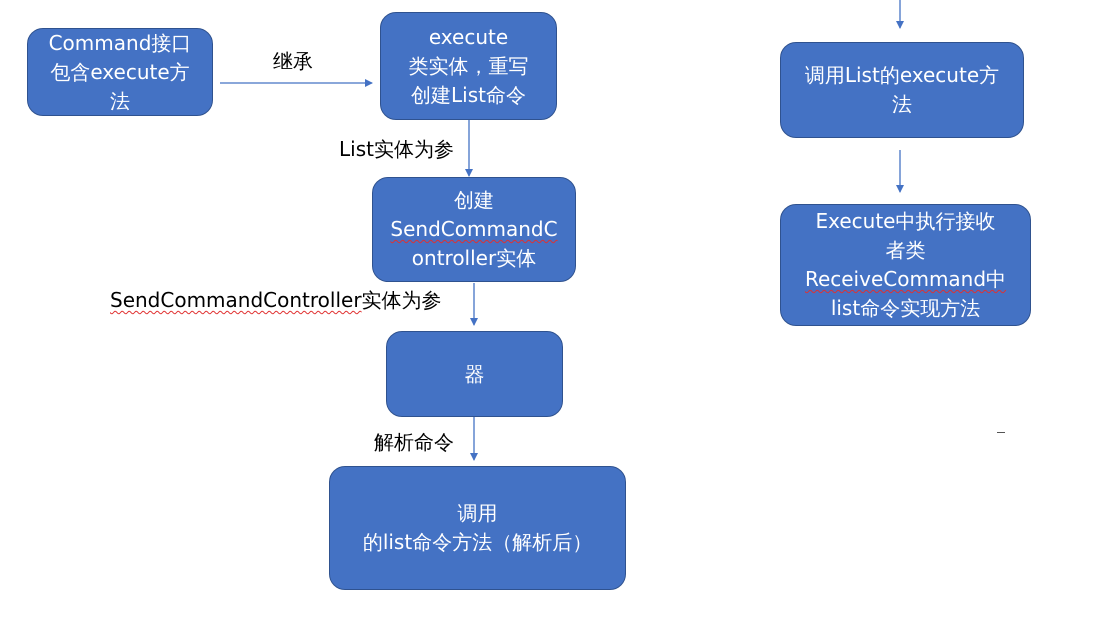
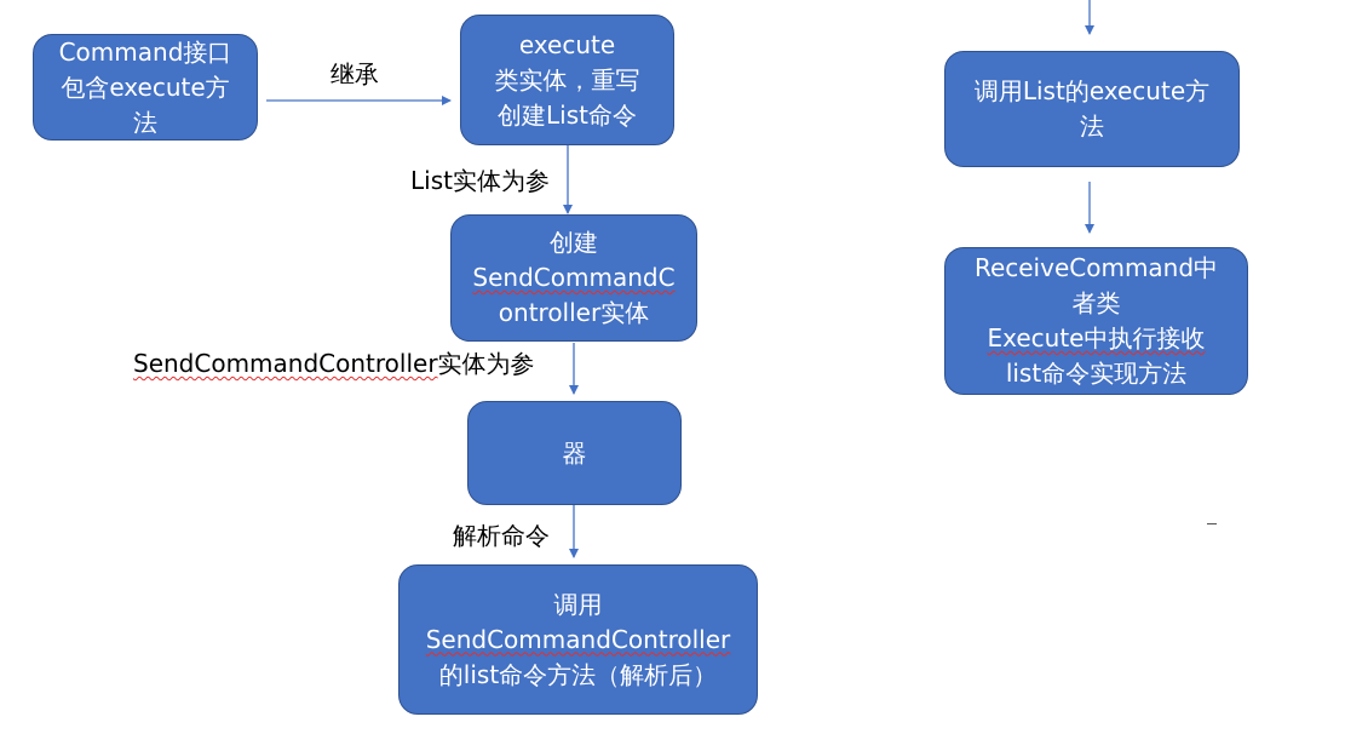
  Command接口
  包含execute方
  法
  继承
  execute
  类实体，重写
  创建List命令
  List实体为参
  创建
  SendCommandC
  ontroller实体
  SendCommandController实体为参
  器
  解析命令
  调用
+ SendCommandController
  的list命令方法（解析后）
  调用List的execute方
  法
- Execute中执行接收
+ ReceiveCommand中
  者类
- ReceiveCommand中
+ Execute中执行接收
  list命令实现方法
